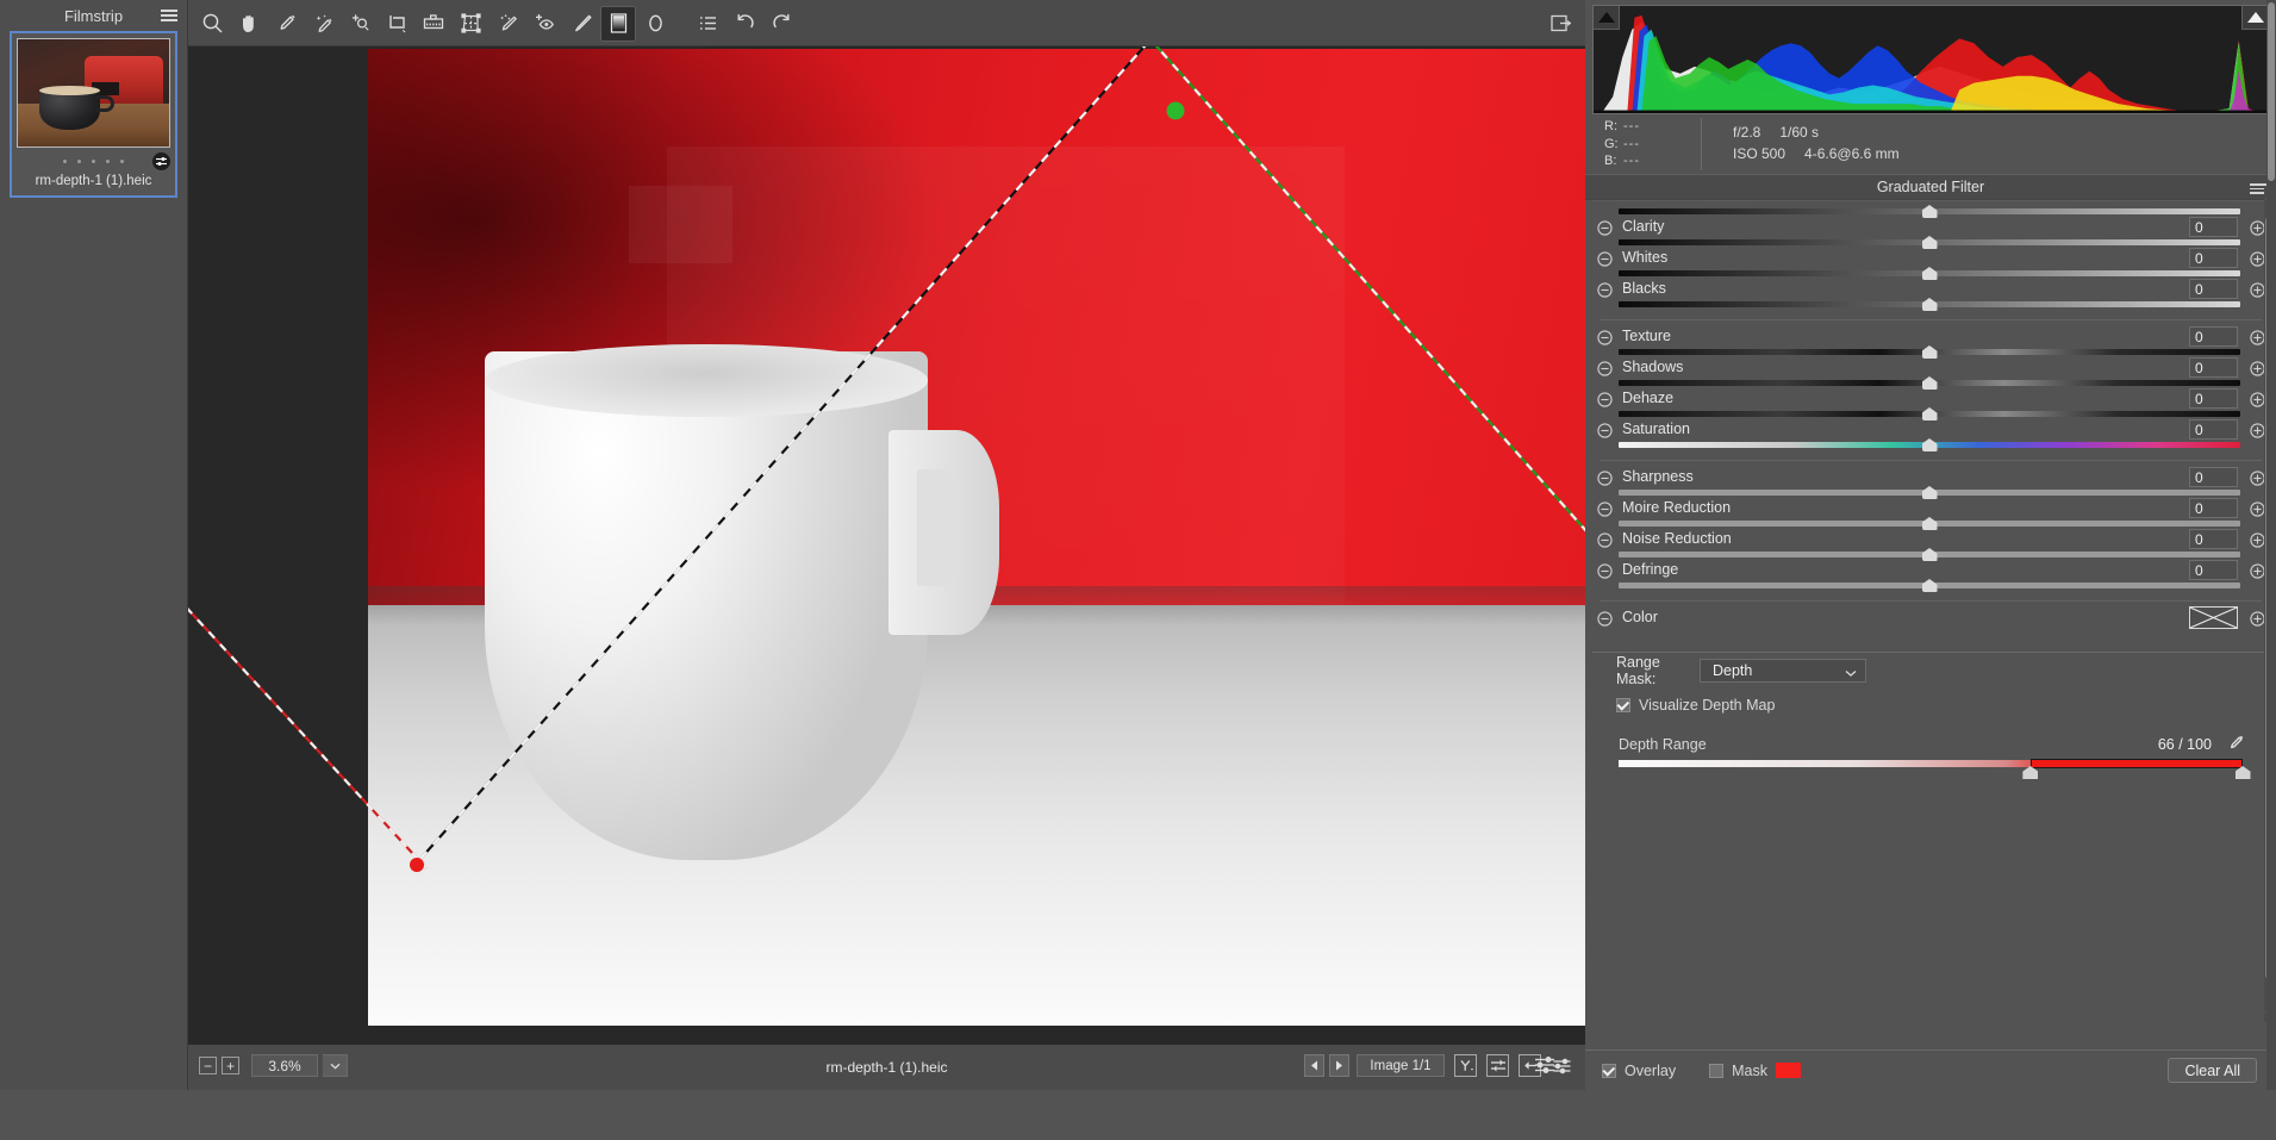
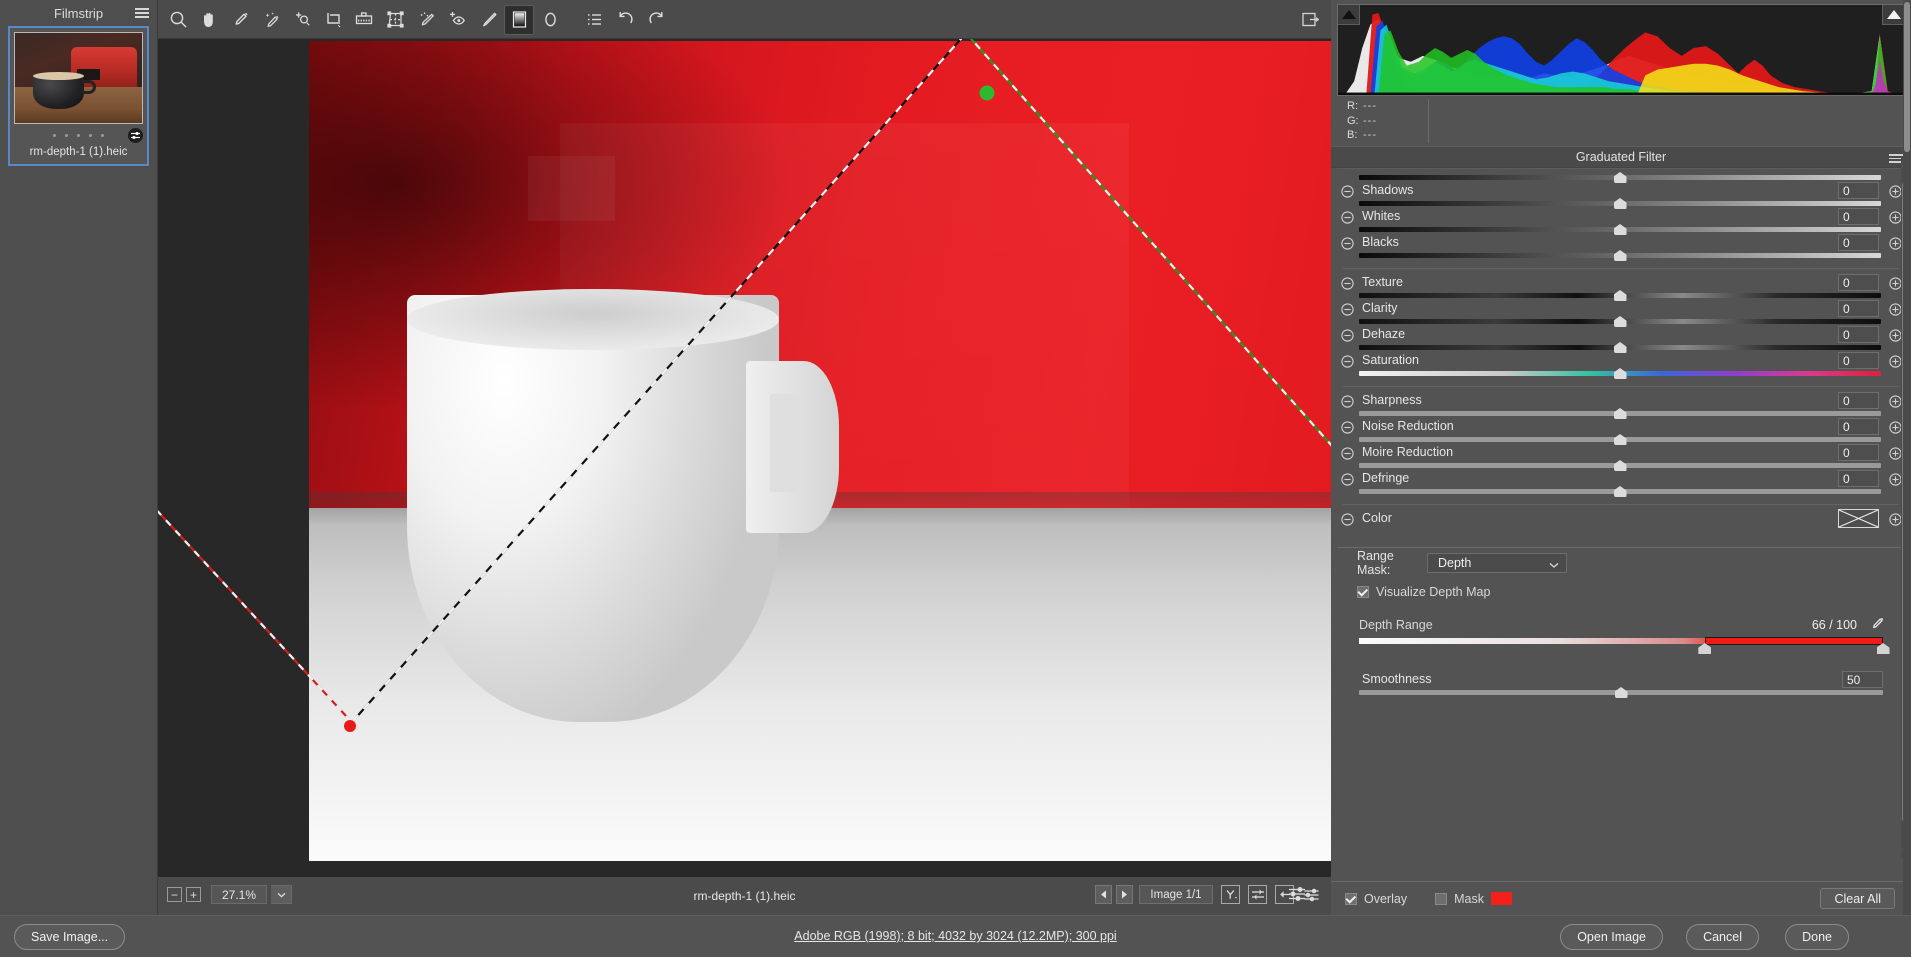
  Filmstrip
  rm-depth-1 (1).heic
  rm-depth-1 (1).heic
  −
  +
- 3.6%
+ 27.1%
  Image 1/1
  R:
  ---
  G:
  ---
  B:
  ---
- f/2.8
- 1/60 s
- ISO 500
- 4-6.6@6.6 mm
  Graduated Filter
- Clarity
+ Shadows
  0
  Whites
  0
  Blacks
  0
  Texture
  0
- Shadows
+ Clarity
  0
  Dehaze
  0
  Saturation
  0
  Sharpness
  0
- Moire Reduction
+ Noise Reduction
  0
- Noise Reduction
+ Moire Reduction
  0
  Defringe
  0
  Color
  Range Mask:
  Depth
  Visualize Depth Map
  Depth Range
  66 / 100
+ Smoothness
+ 50
  Overlay
  Mask
  Clear All
+ Save Image...
+ Adobe RGB (1998); 8 bit; 4032 by 3024 (12.2MP); 300 ppi
+ Open Image
+ Cancel
+ Done
